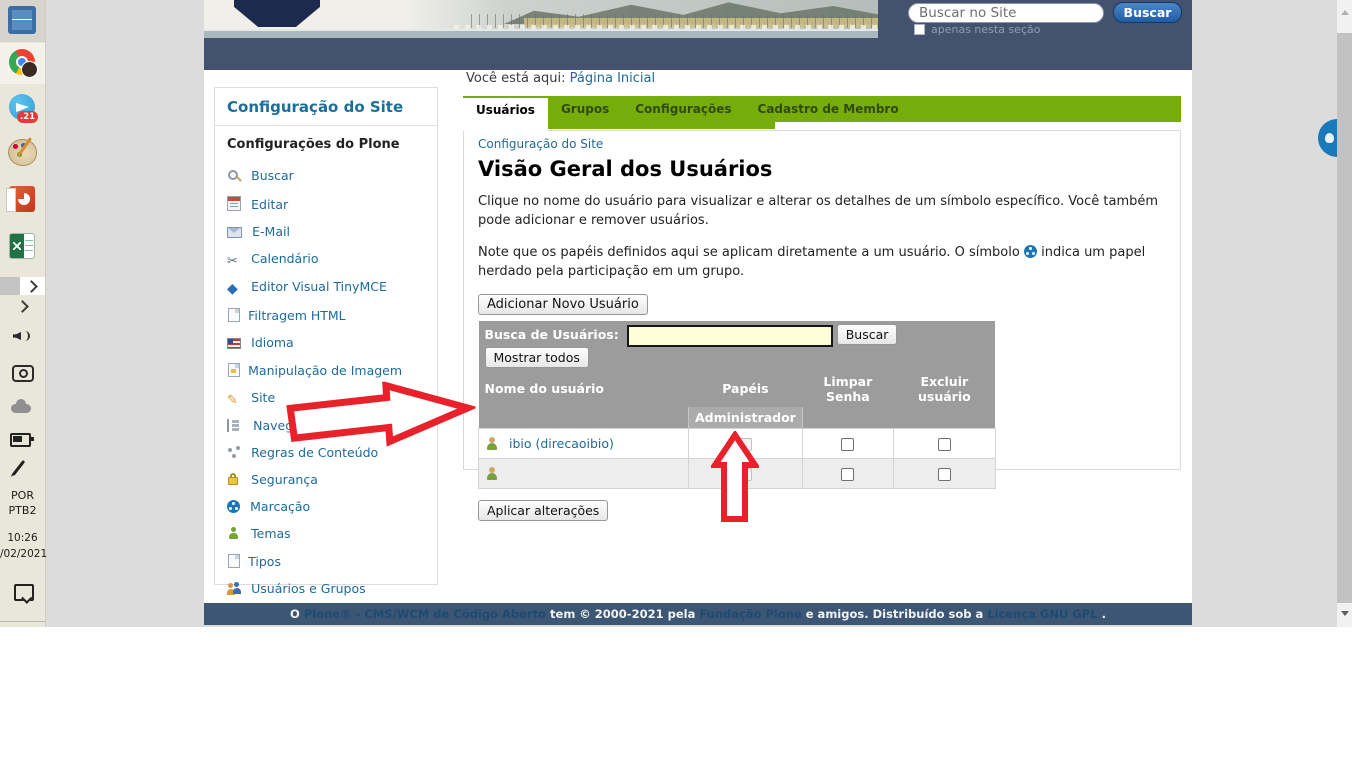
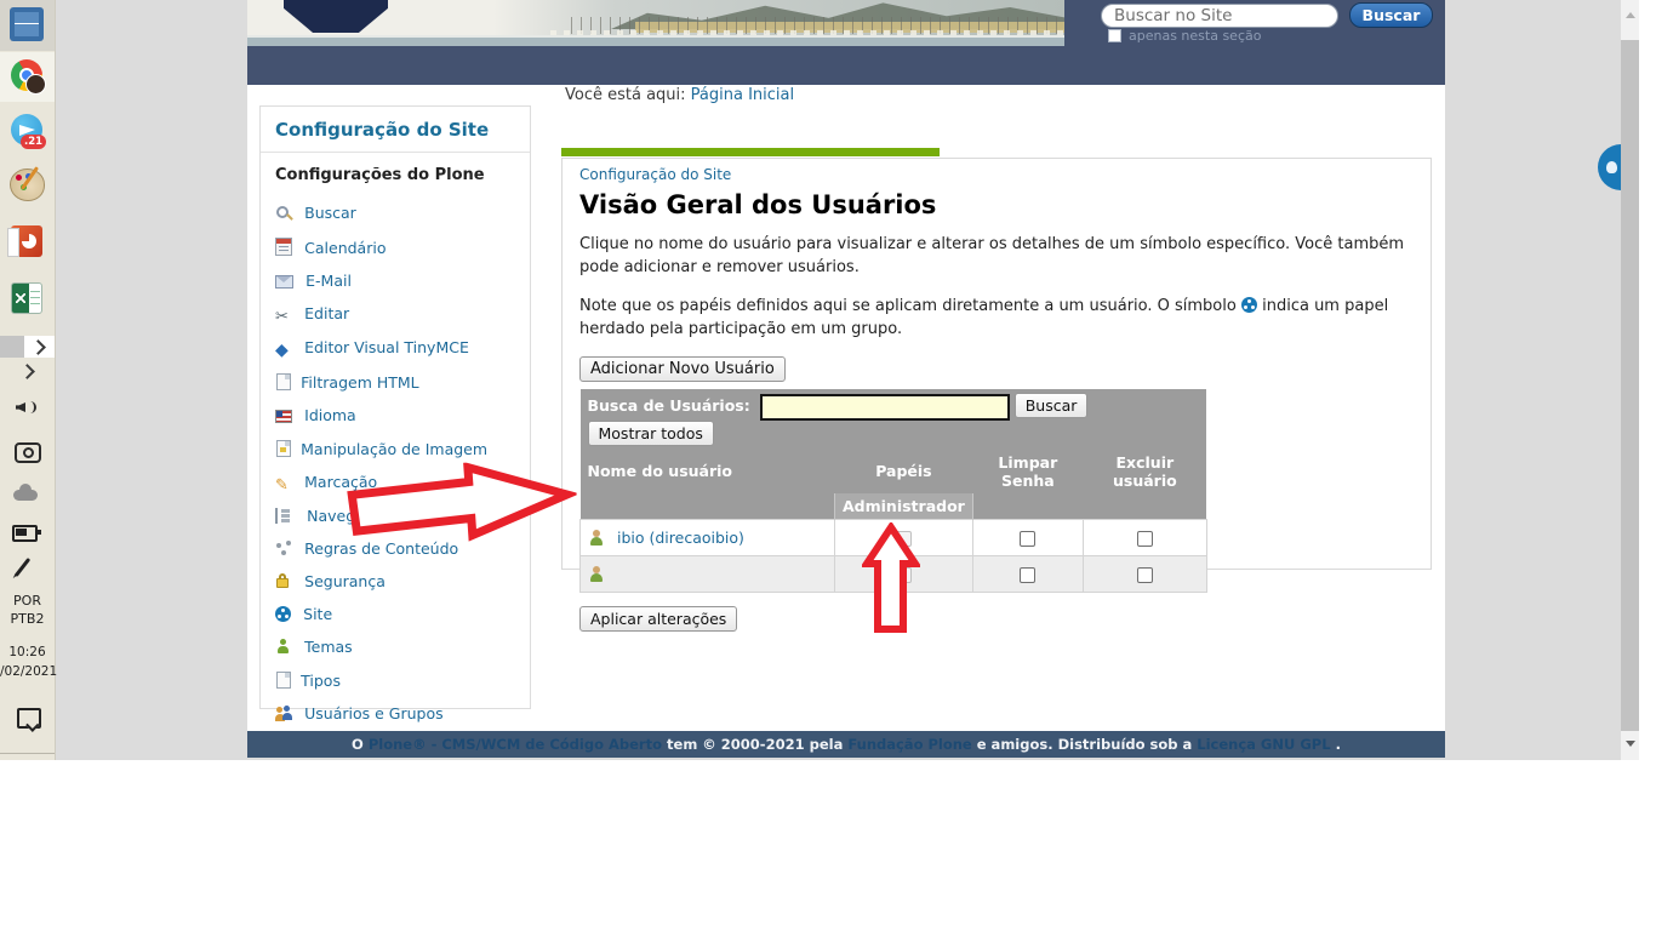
  Buscar no Site
  Buscar
  apenas nesta seção
  Você está aqui: Página Inicial
  Configuração do Site
  Configurações do Plone
  Buscar
- Editar
+ Calendário
  E-Mail
- Calendário
+ Editar
  Editor Visual TinyMCE
  Filtragem HTML
  Idioma
  Manipulação de Imagem
- Site
+ Marcação
  Regras de Conteúdo
  Segurança
- Marcação
+ Site
  Temas
  Tipos
  Usuários e Grupos
- Usuários
- Grupos
- Configurações
- Cadastro de Membro
  Configuração do Site
  Visão Geral dos Usuários
  Clique no nome do usuário para visualizar e alterar os detalhes de um símbolo específico. Você também pode adicionar e remover usuários.
  Note que os papéis definidos aqui se aplicam diretamente a um usuário. O símbolo indica um papel herdado pela participação em um grupo.
  Adicionar Novo Usuário
  Busca de Usuários: Buscar Mostrar todos
  Nome do usuário	Papéis	Limpar Senha	Excluir usuário
  	Administrador
  ibio (direcaoibio)
  Aplicar alterações
  O Plone® - CMS/WCM de Código Aberto tem © 2000-2021 pela Fundação Plone e amigos. Distribuído sob a Licença GNU GPL .
  .21
  POR
  PTB2
  10:26
  /02/2021
